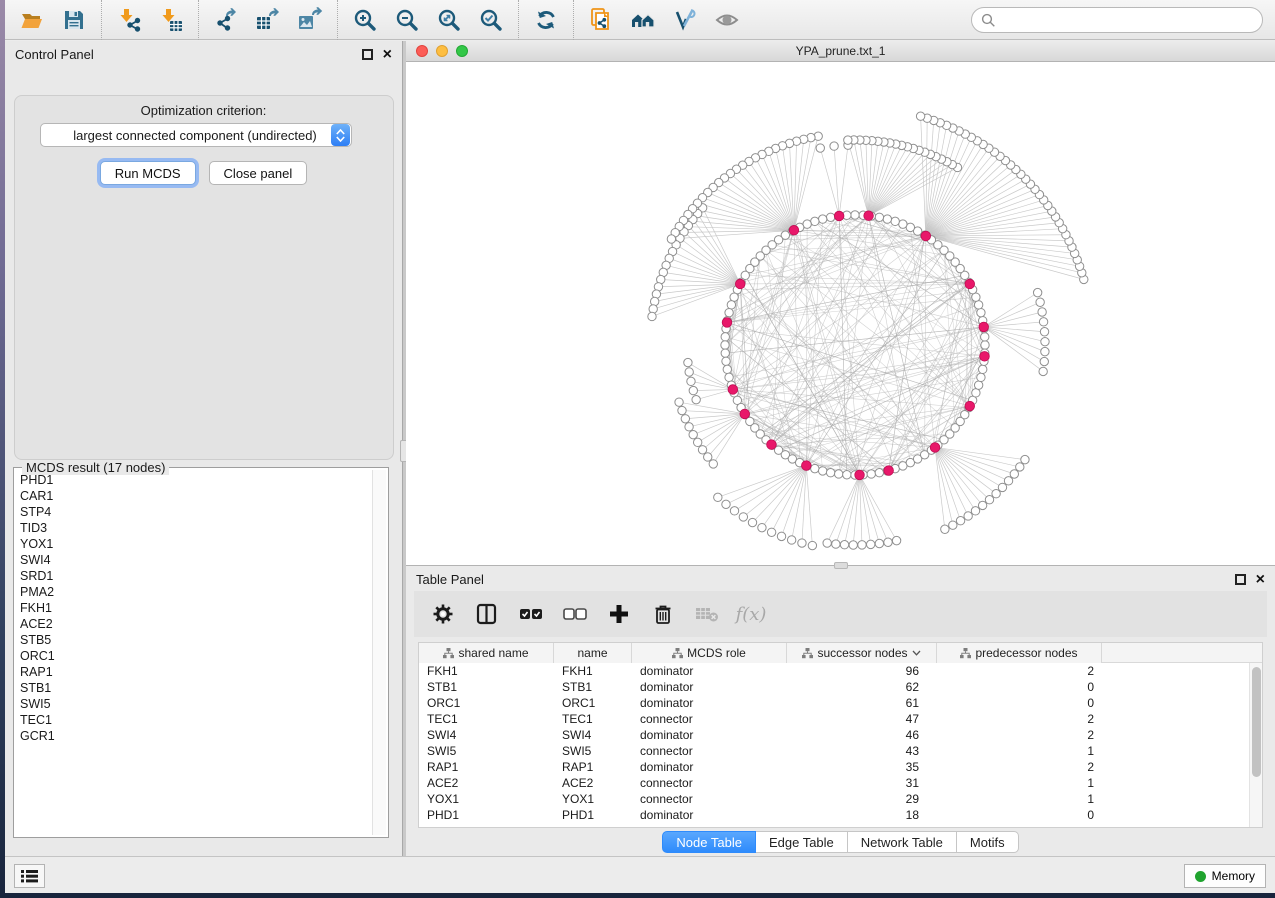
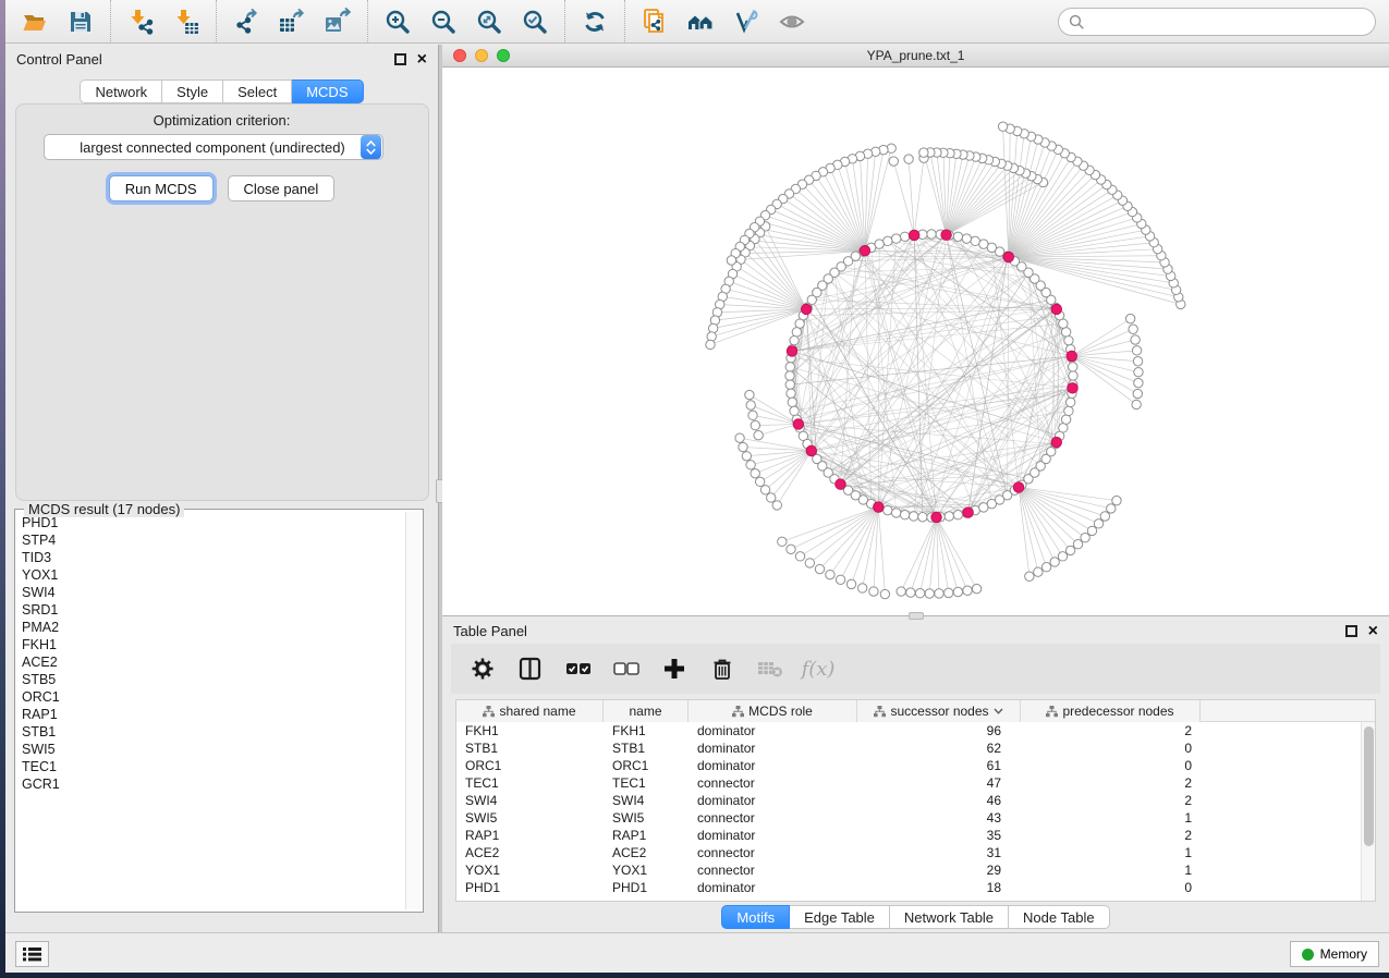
  Control Panel
  ×
+ Network
+ Style
+ Select
+ MCDS
  Optimization criterion:
  largest connected component (undirected)
  Run MCDS
  Close panel
  MCDS result (17 nodes)
  PHD1
- CAR1
  STP4
  TID3
  YOX1
  SWI4
  SRD1
  PMA2
  FKH1
  ACE2
  STB5
  ORC1
  RAP1
  STB1
  SWI5
  TEC1
  GCR1
  YPA_prune.txt_1
  Table Panel
  ×
  f(x)
  shared name
  name
  MCDS role
  successor nodes
  predecessor nodes
  FKH1
  FKH1
  dominator
  96
  2
  STB1
  STB1
  dominator
  62
  0
  ORC1
  ORC1
  dominator
  61
  0
  TEC1
  TEC1
  connector
  47
  2
  SWI4
  SWI4
  dominator
  46
  2
  SWI5
  SWI5
  connector
  43
  1
  RAP1
  RAP1
  dominator
  35
  2
  ACE2
  ACE2
  connector
  31
  1
  YOX1
  YOX1
  connector
  29
  1
  PHD1
  PHD1
  dominator
  18
  0
- Node Table
+ Motifs
  Edge Table
  Network Table
- Motifs
+ Node Table
  Memory
